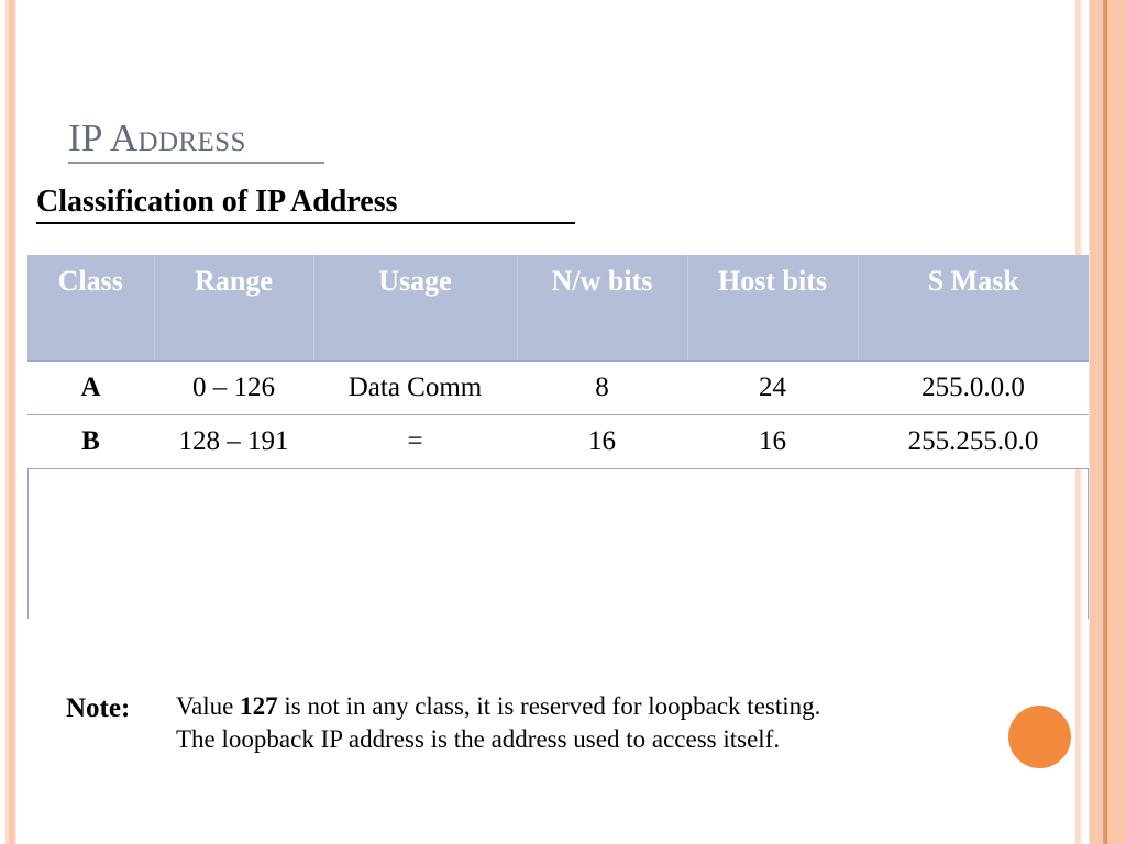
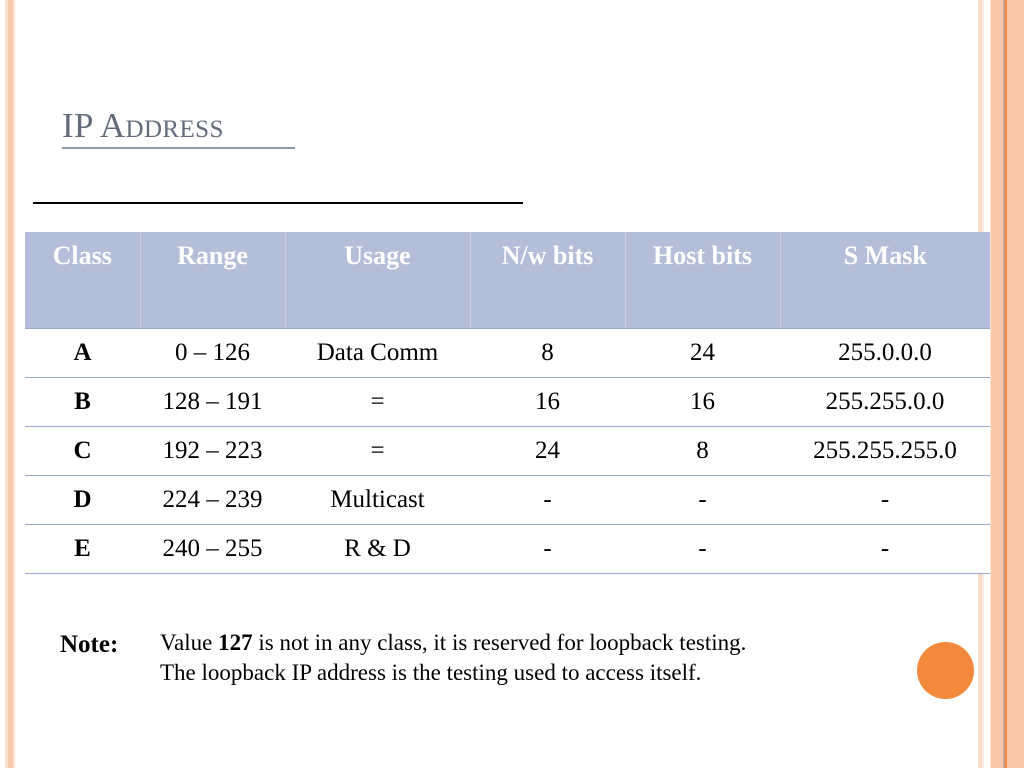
  IP Address
- Classification of IP Address
  Class	Range	Usage	N/w bits	Host bits	S Mask
  A	0 – 126	Data Comm	8	24	255.0.0.0
  B	128 – 191	=	16	16	255.255.0.0
+ C	192 – 223	=	24	8	255.255.255.0
+ D	224 – 239	Multicast	-	-	-
+ E	240 – 255	R & D	-	-	-
  Note: Value 127 is not in any class, it is reserved for loopback testing.
- The loopback IP address is the address used to access itself.
+ The loopback IP address is the testing used to access itself.
